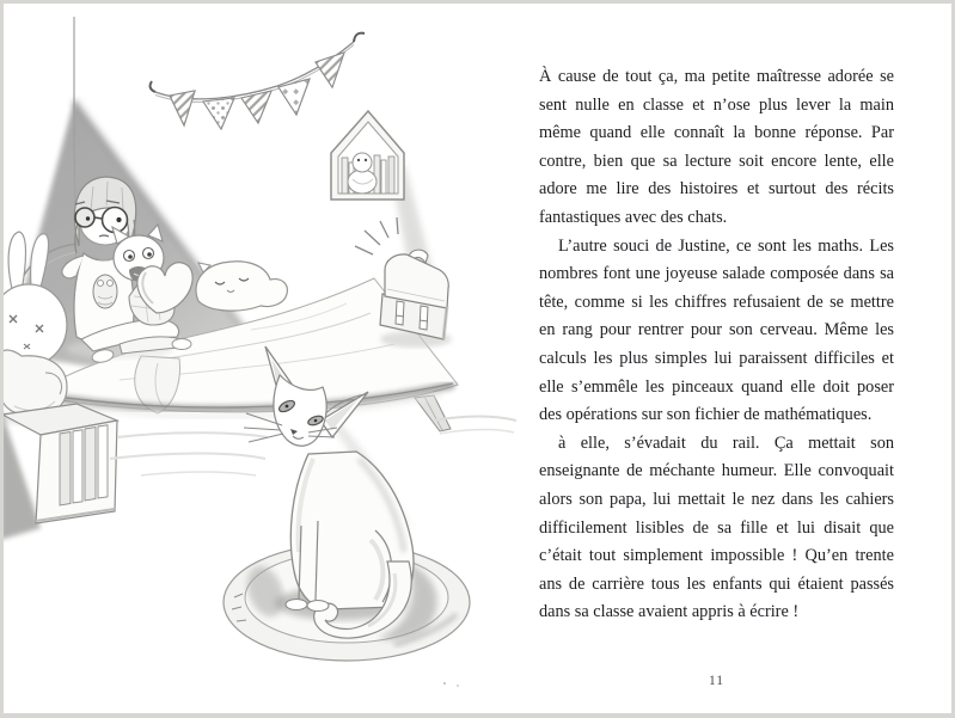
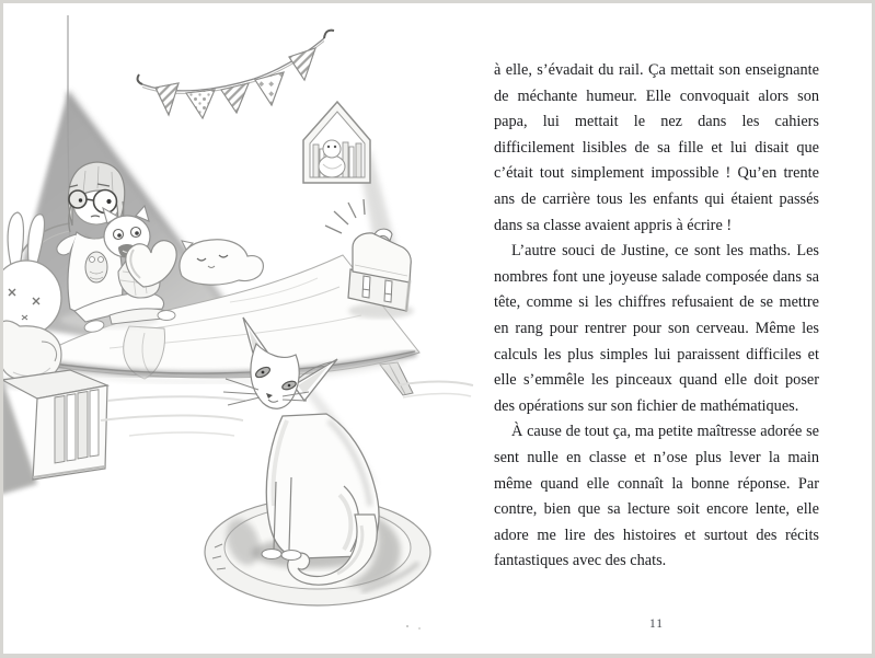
- À cause de tout ça, ma petite maîtresse adorée se sent nulle en classe et n’ose plus lever la main même quand elle connaît la bonne réponse. Par contre, bien que sa lecture soit encore lente, elle adore me lire des histoires et surtout des récits fantastiques avec des chats.
+ à elle, s’évadait du rail. Ça mettait son enseignante de méchante humeur. Elle convoquait alors son papa, lui mettait le nez dans les cahiers difficilement lisibles de sa fille et lui disait que c’était tout simplement impossible ! Qu’en trente ans de carrière tous les enfants qui étaient passés dans sa classe avaient appris à écrire !
  L’autre souci de Justine, ce sont les maths. Les nombres font une joyeuse salade composée dans sa tête, comme si les chiffres refusaient de se mettre en rang pour rentrer pour son cerveau. Même les calculs les plus simples lui paraissent difficiles et elle s’emmêle les pinceaux quand elle doit poser des opérations sur son fichier de mathématiques.
- à elle, s’évadait du rail. Ça mettait son enseignante de méchante humeur. Elle convoquait alors son papa, lui mettait le nez dans les cahiers difficilement lisibles de sa fille et lui disait que c’était tout simplement impossible ! Qu’en trente ans de carrière tous les enfants qui étaient passés dans sa classe avaient appris à écrire !
+ À cause de tout ça, ma petite maîtresse adorée se sent nulle en classe et n’ose plus lever la main même quand elle connaît la bonne réponse. Par contre, bien que sa lecture soit encore lente, elle adore me lire des histoires et surtout des récits fantastiques avec des chats.
  11
